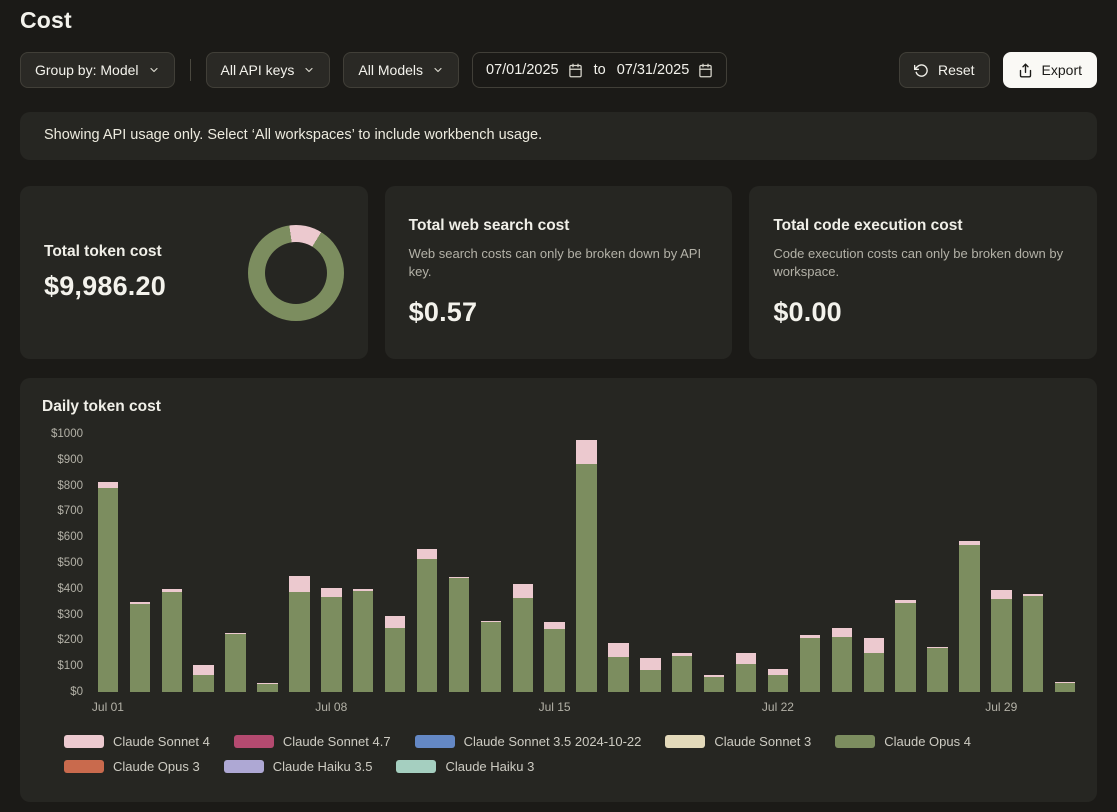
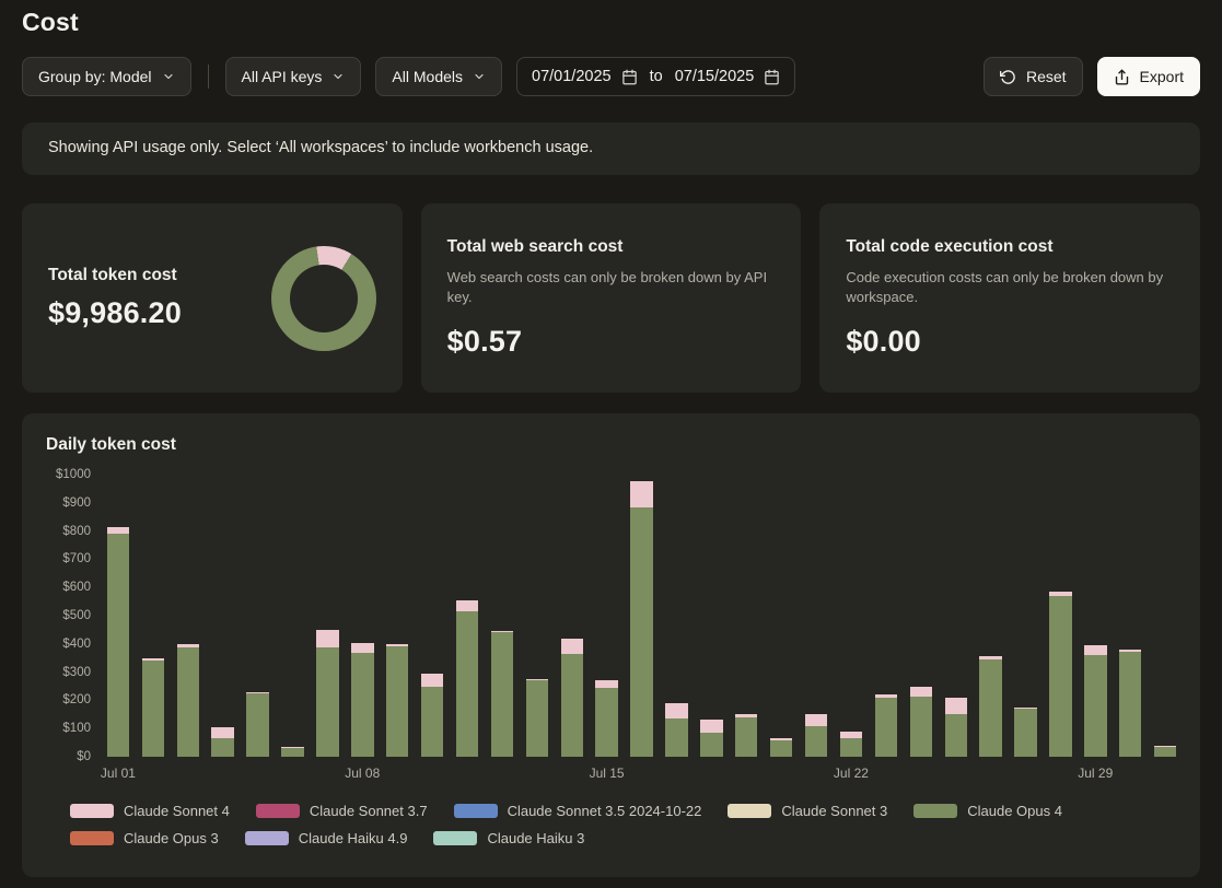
  Cost
  Group by: Model
  All API keys
  All Models
  07/01/2025
  to
- 07/31/2025
+ 07/15/2025
  Reset
  Export
  Showing API usage only. Select ‘All workspaces’ to include workbench usage.
  Total token cost
  $9,986.20
  Total web search cost
  Web search costs can only be broken down by API key.
  $0.57
  Total code execution cost
  Code execution costs can only be broken down by workspace.
  $0.00
  Daily token cost
  $0
  $100
  $200
  $300
  $400
  $500
  $600
  $700
  $800
  $900
  $1000
  Jul 01
  Jul 08
  Jul 15
  Jul 22
  Jul 29
  Claude Sonnet 4
- Claude Sonnet 4.7
+ Claude Sonnet 3.7
  Claude Sonnet 3.5 2024-10-22
  Claude Sonnet 3
  Claude Opus 4
  Claude Opus 3
- Claude Haiku 3.5
+ Claude Haiku 4.9
  Claude Haiku 3
